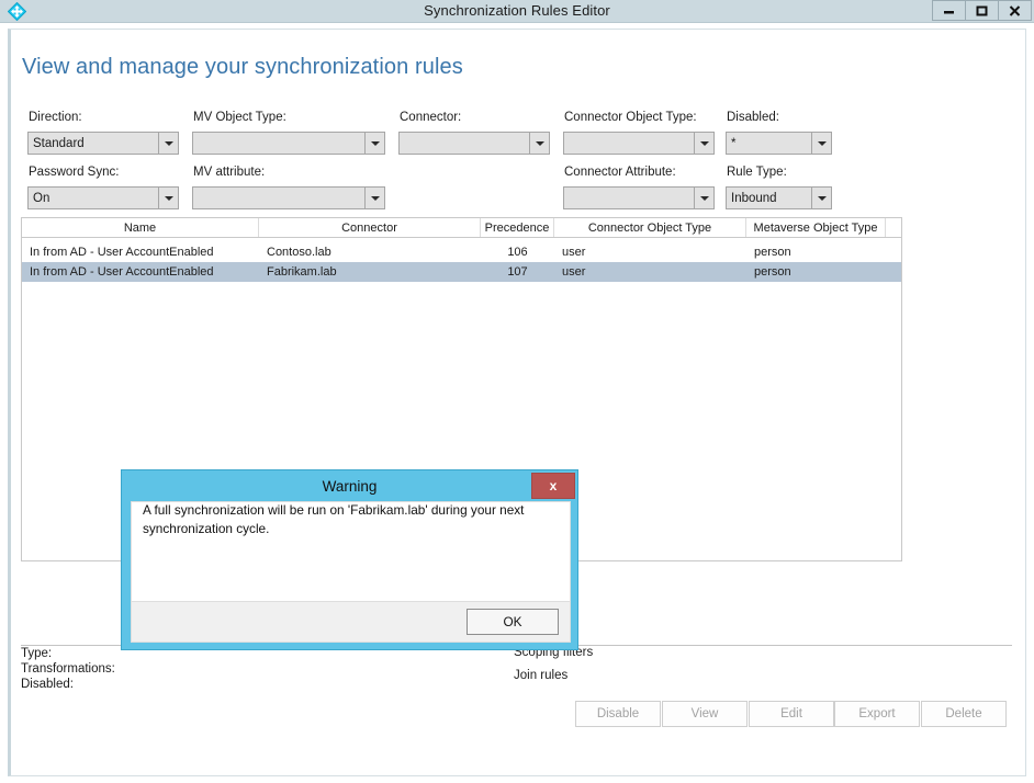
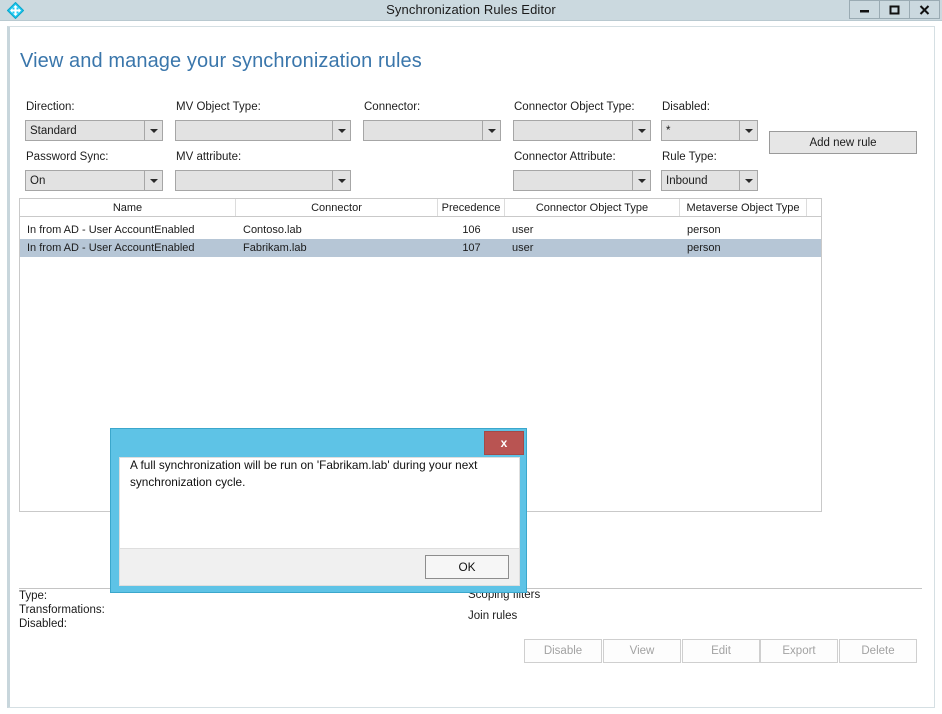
  Synchronization Rules Editor
  View and manage your synchronization rules
  Direction:
  Standard
  MV Object Type:
  Connector:
  Connector Object Type:
  Disabled:
  *
  Password Sync:
  On
  MV attribute:
  Connector Attribute:
  Rule Type:
  Inbound
+ Add new rule
  Name
  Connector
  Precedence
  Connector Object Type
  Metaverse Object Type
  In from AD - User AccountEnabled
  Contoso.lab
  106
  user
  person
  In from AD - User AccountEnabled
  Fabrikam.lab
  107
  user
  person
  Type:
  Transformations:
  Disabled:
  Scoping filters
  Join rules
  Disable
  View
  Edit
  Export
  Delete
- Warning
  x
  A full synchronization will be run on 'Fabrikam.lab' during your next synchronization cycle.
  OK
